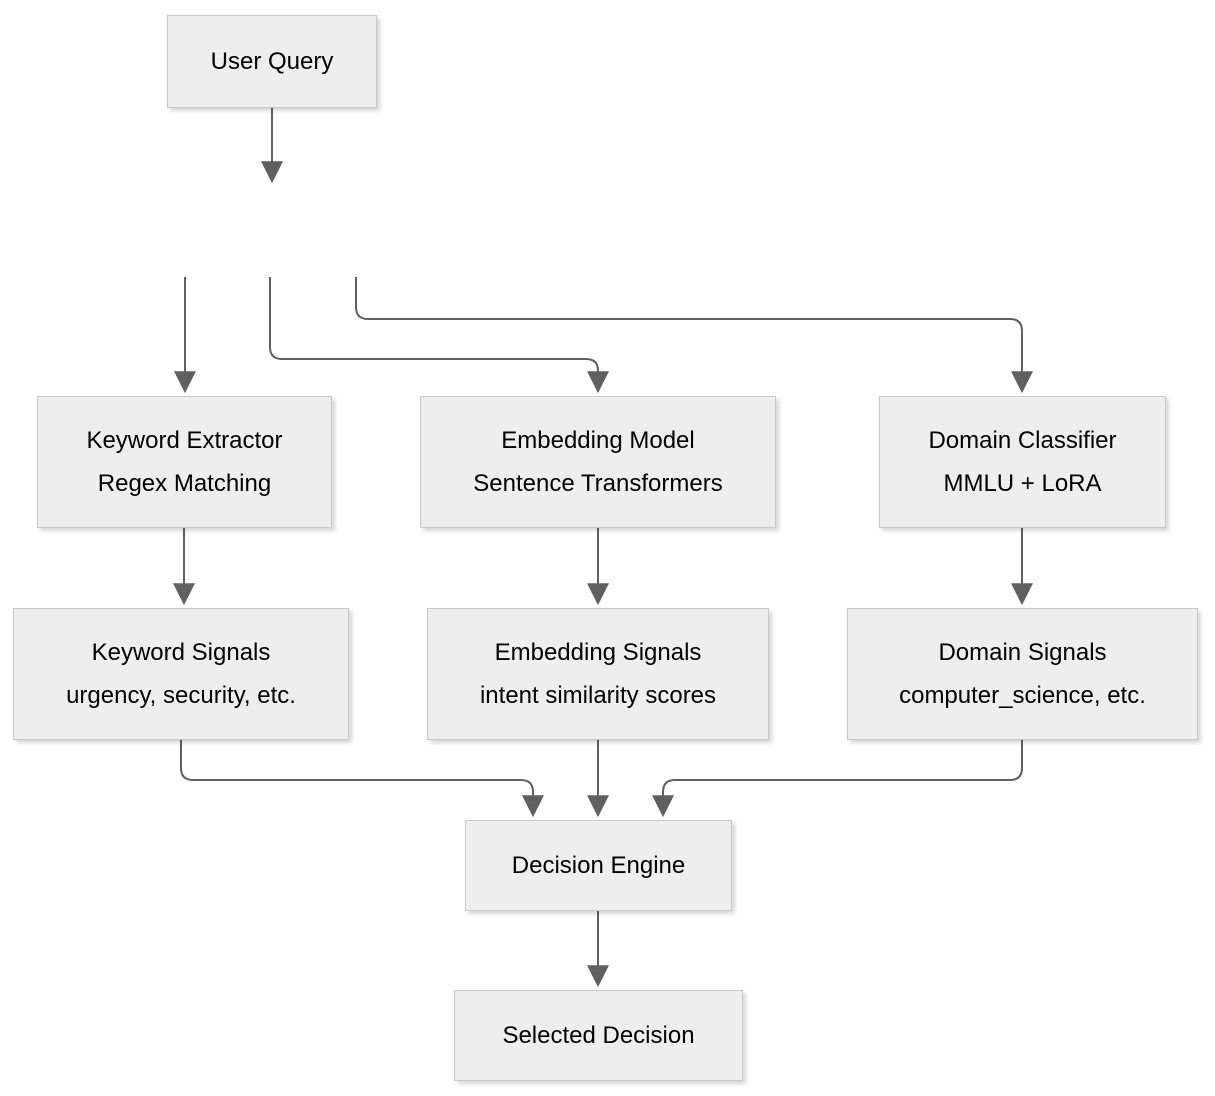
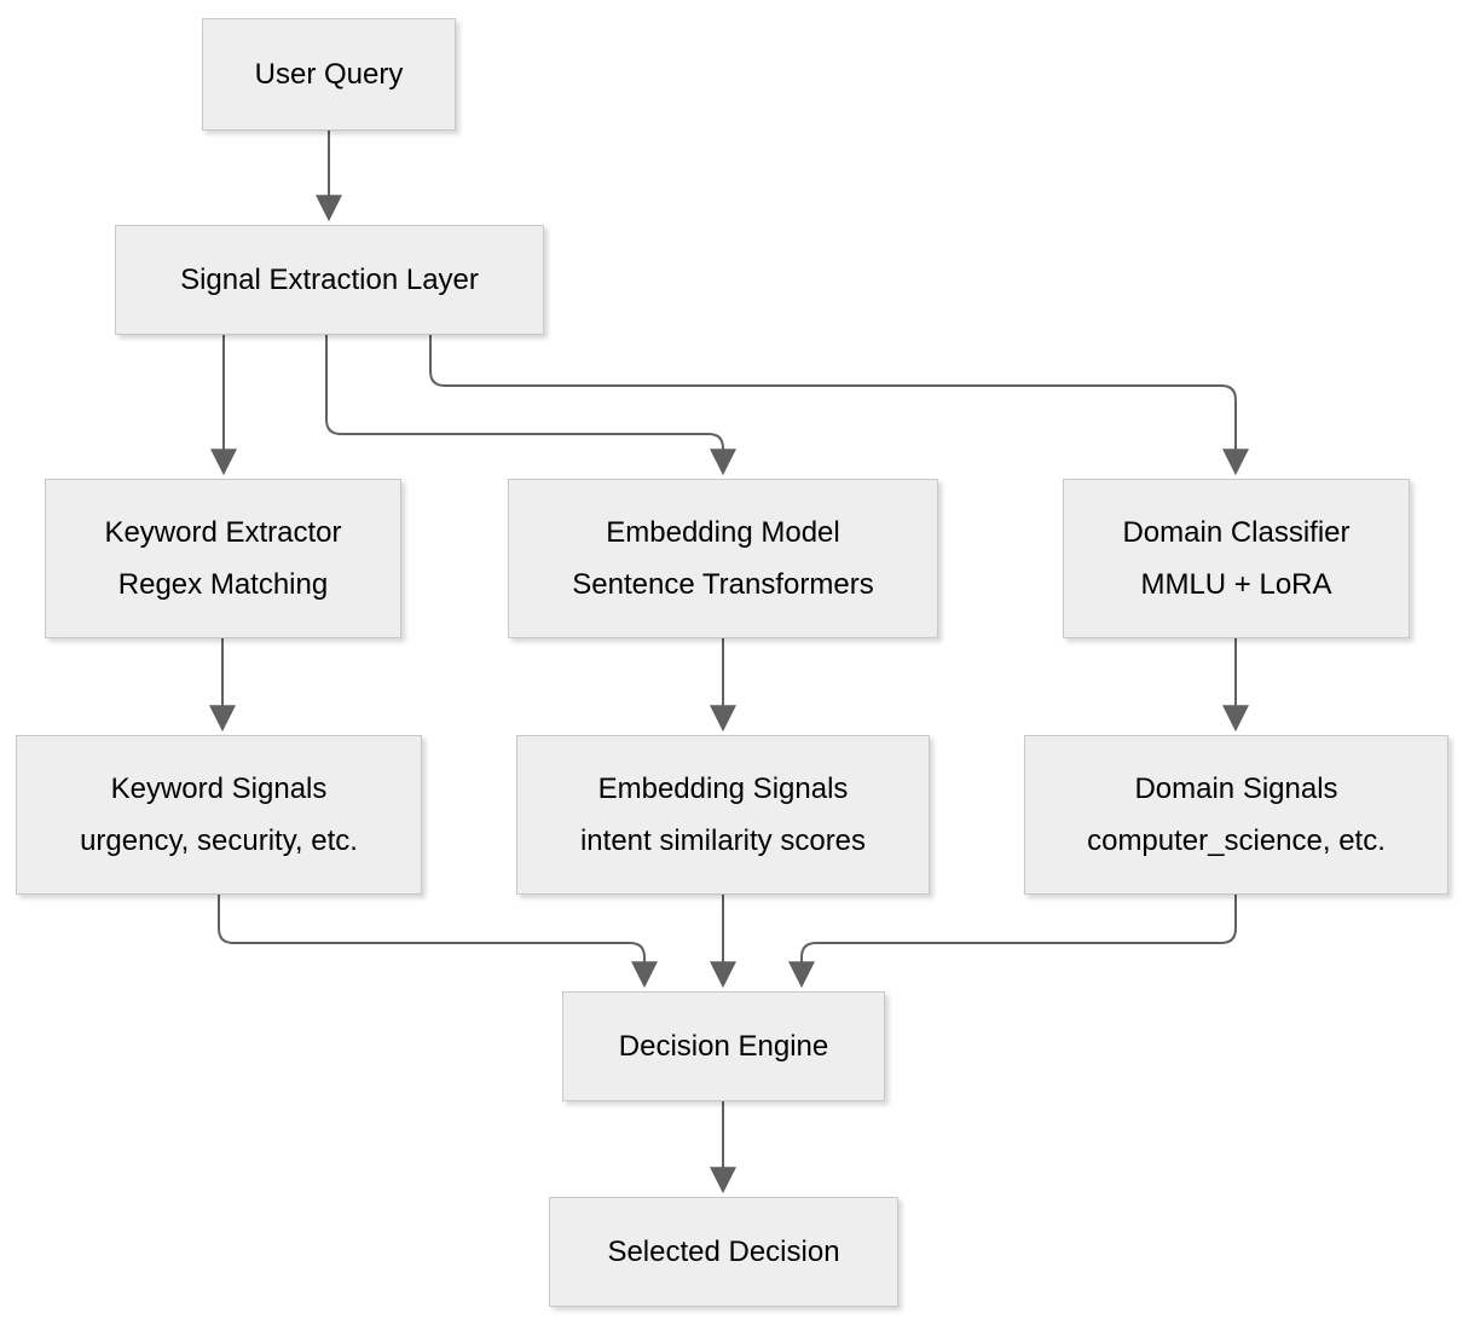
  User Query
+ Signal Extraction Layer
  Keyword Extractor
  Regex Matching
  Embedding Model
  Sentence Transformers
  Domain Classifier
  MMLU + LoRA
  Keyword Signals
  urgency, security, etc.
  Embedding Signals
  intent similarity scores
  Domain Signals
  computer_science, etc.
  Decision Engine
  Selected Decision
